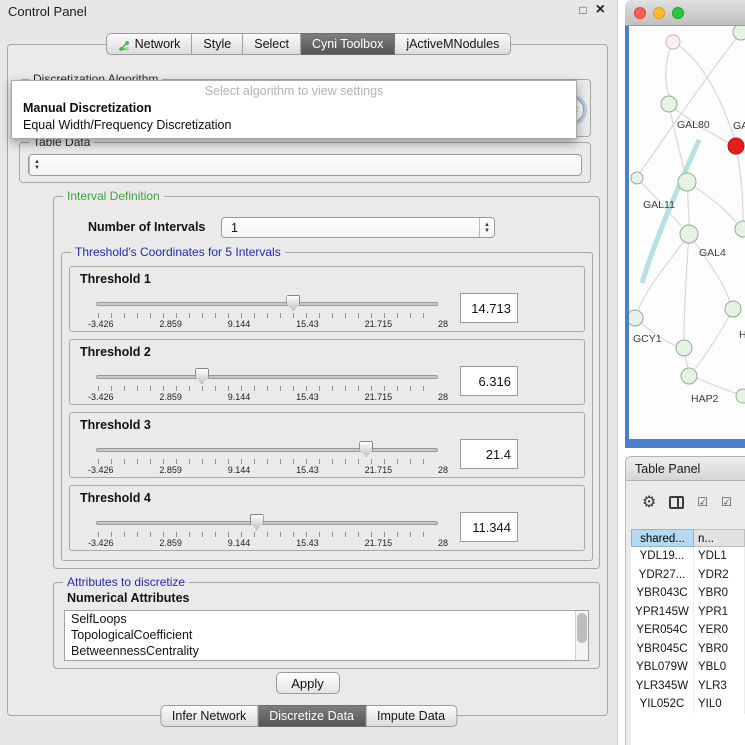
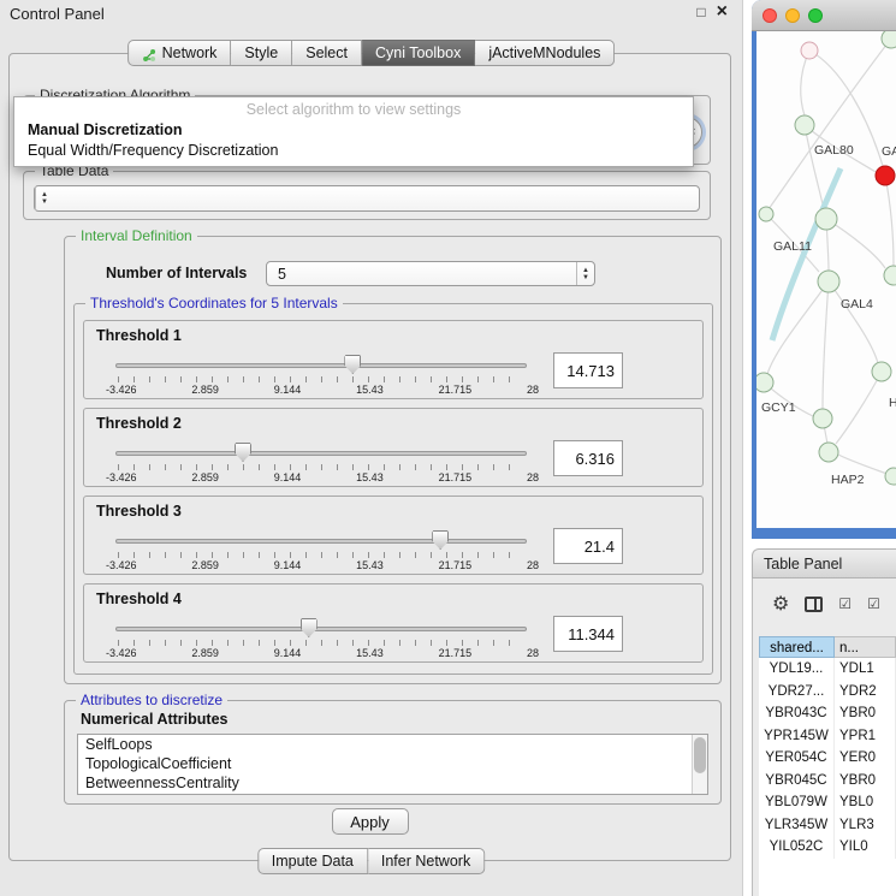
  Control Panel
  □
  ×
  Discretization Algorithm
  Select algorithm to view settings
  Manual Discretization
  Equal Width/Frequency Discretization
  Table Data
  Interval Definition
  Number of Intervals
- 1
+ 5
  Threshold's Coordinates for 5 Intervals
  Threshold 1
  -3.426
  2.859
  9.144
  15.43
  21.715
  28
  14.713
  Threshold 2
  -3.426
  2.859
  9.144
  15.43
  21.715
  28
  6.316
  Threshold 3
  -3.426
  2.859
  9.144
  15.43
  21.715
  28
  21.4
  Threshold 4
  -3.426
  2.859
  9.144
  15.43
  21.715
  28
  11.344
  Attributes to discretize
  Numerical Attributes
  SelfLoops
  TopologicalCoefficient
  BetweennessCentrality
  Apply
  Network
  Style
  Select
  Cyni Toolbox
  jActiveMNodules
- Infer Network
+ Impute Data
- Discretize Data
- Impute Data
+ Infer Network
  GAL80
  GAL11
  GAL4
  GCY1
  H
  HAP2
  Table Panel
  ⚙
  ☑
  ☑
  shared...
  n...
  YDL19...
  YDL1
  YDR27...
  YDR2
  YBR043C
  YBR0
  YPR145W
  YPR1
  YER054C
  YER0
  YBR045C
  YBR0
  YBL079W
  YBL0
  YLR345W
  YLR3
  YIL052C
  YIL0
